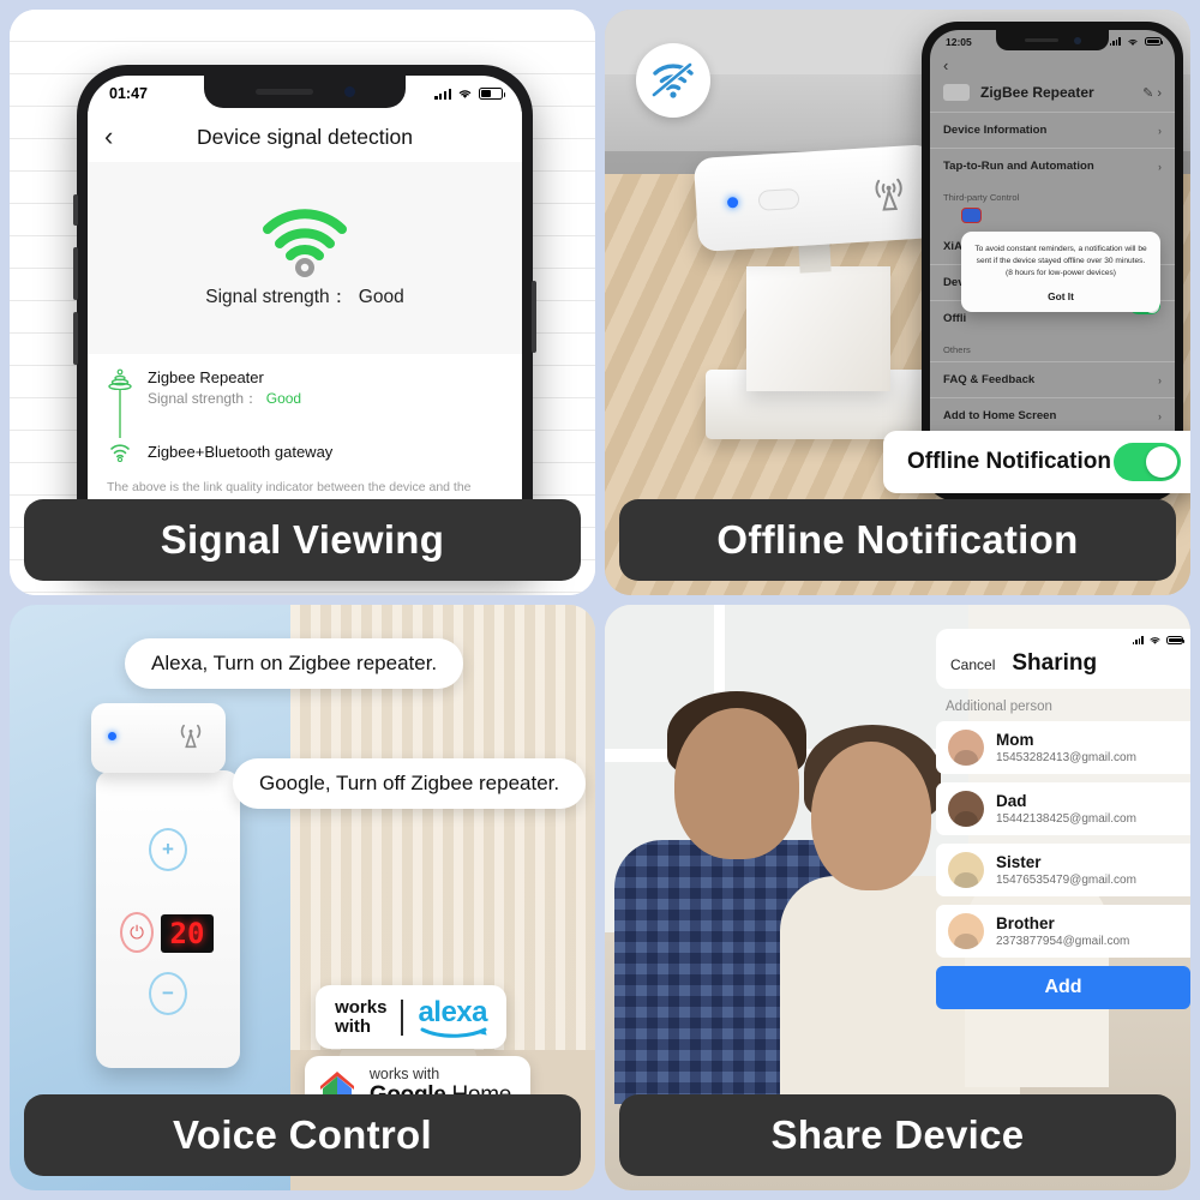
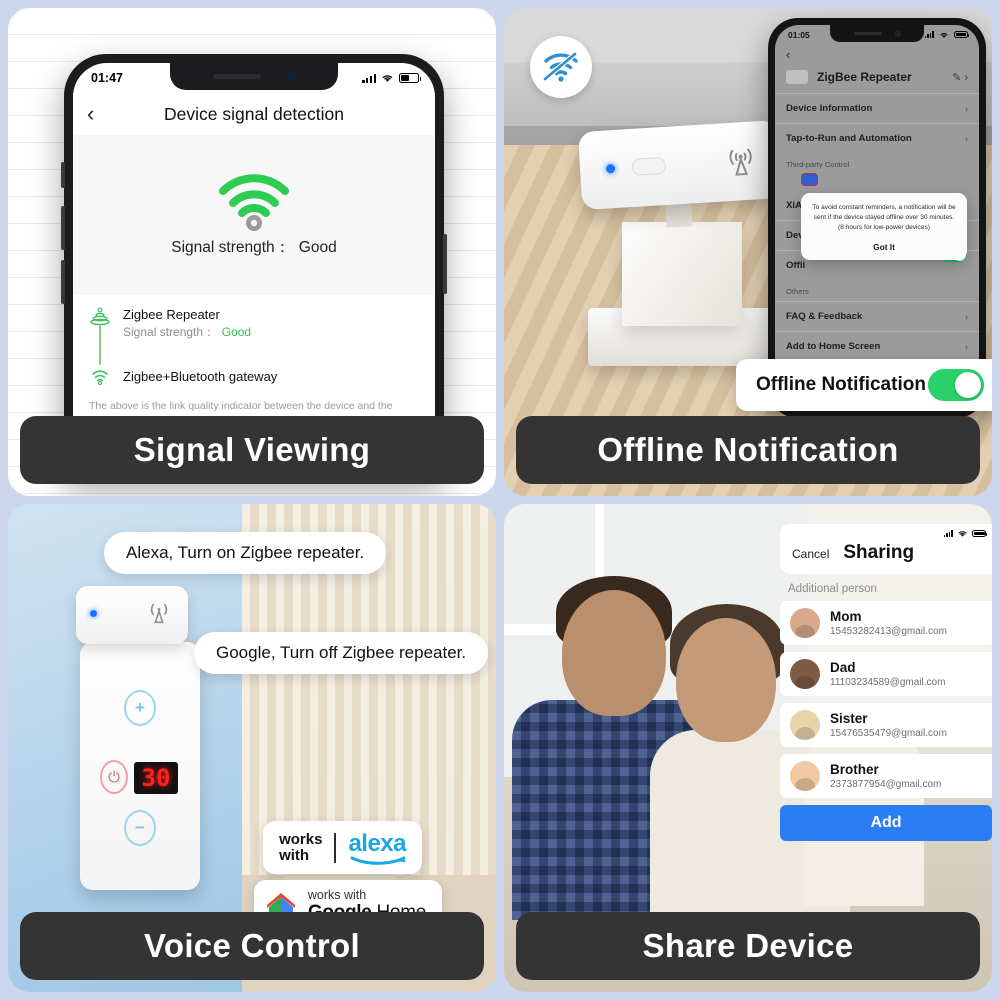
  01:47
  ‹
  Device signal detection
  Signal strength： Good
  Zigbee Repeater
  Signal strength： Good
  Zigbee+Bluetooth gateway
  Signal Viewing
- 12:05
+ 01:05
  ‹
  ZigBee Repeater
  ✎ ›
  Device Information
  ›
  Tap-to-Run and Automation
  ›
  Third-party Control
  XiA
  Offli
  Others
  FAQ & Feedback
  ›
  Add to Home Screen
  ›
  Got It
  Offline Notification
  Offline Notification
  +
  ⏻
- 20
+ 30
  −
  Alexa, Turn on Zigbee repeater.
  Google, Turn off Zigbee repeater.
  works
  with
  alexa
  works with
  Voice Control
  Cancel
  Sharing
  Additional person
  Mom
  15453282413@gmail.com
  Dad
- 15442138425@gmail.com
+ 11103234589@gmail.com
  Sister
  15476535479@gmail.com
  Brother
  2373877954@gmail.com
  Add
  Share Device
